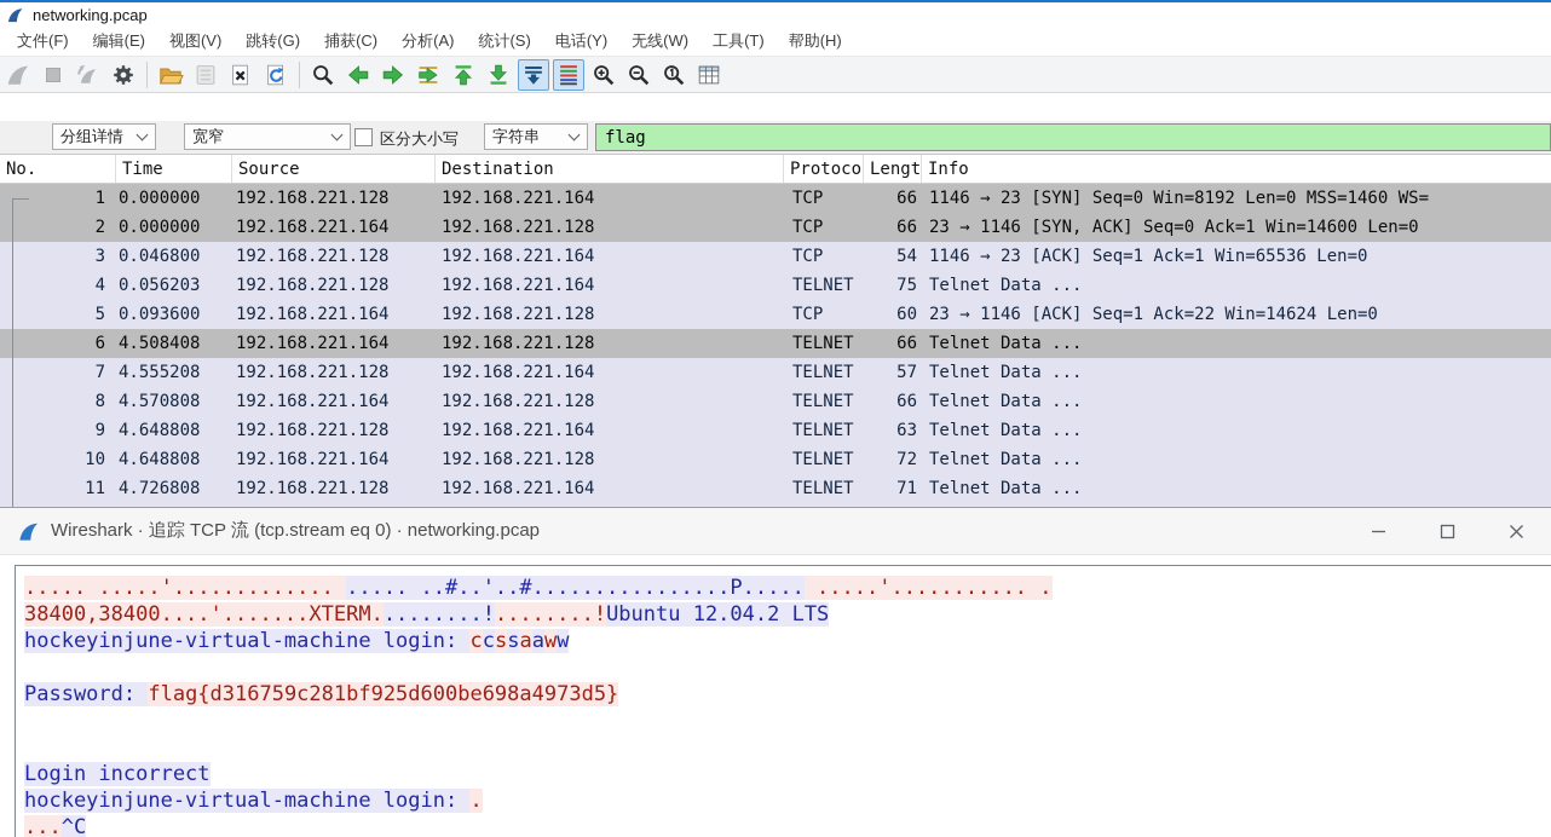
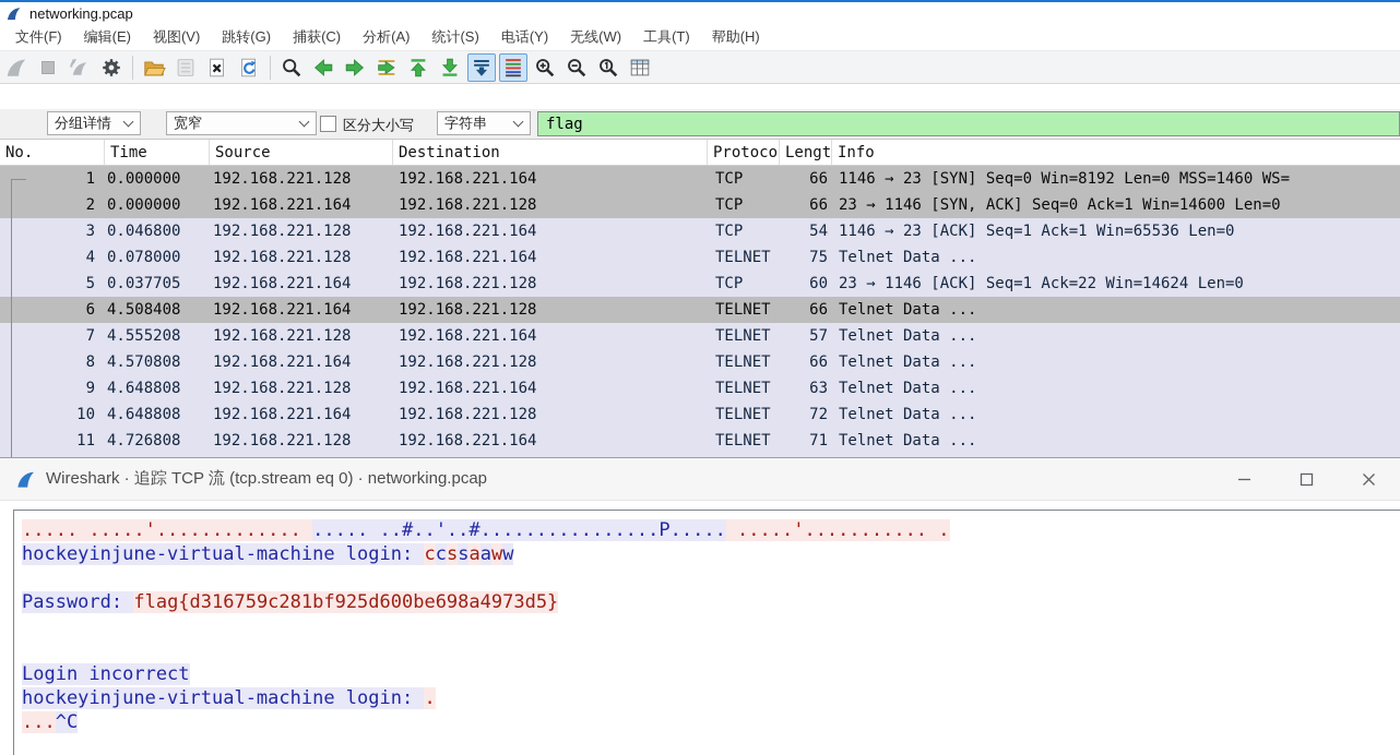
  networking.pcap
  文件(F)
  编辑(E)
  视图(V)
  跳转(G)
  捕获(C)
  分析(A)
  统计(S)
  电话(Y)
  无线(W)
  工具(T)
  帮助(H)
  分组详情
  宽窄
  区分大小写
  字符串
  flag
  No.
  Time
  Source
  Destination
  Protoco
  Lengt
  Info
  1
  0.000000
  192.168.221.128
  192.168.221.164
  TCP
  66
  1146 → 23 [SYN] Seq=0 Win=8192 Len=0 MSS=1460 WS=
  2
  0.000000
  192.168.221.164
  192.168.221.128
  TCP
  66
  23 → 1146 [SYN, ACK] Seq=0 Ack=1 Win=14600 Len=0
  3
  0.046800
  192.168.221.128
  192.168.221.164
  TCP
  54
  1146 → 23 [ACK] Seq=1 Ack=1 Win=65536 Len=0
  4
- 0.056203
+ 0.078000
  192.168.221.128
  192.168.221.164
  TELNET
  75
  Telnet Data ...
  5
- 0.093600
+ 0.037705
  192.168.221.164
  192.168.221.128
  TCP
  60
  23 → 1146 [ACK] Seq=1 Ack=22 Win=14624 Len=0
  6
  4.508408
  192.168.221.164
  192.168.221.128
  TELNET
  66
  Telnet Data ...
  7
  4.555208
  192.168.221.128
  192.168.221.164
  TELNET
  57
  Telnet Data ...
  8
  4.570808
  192.168.221.164
  192.168.221.128
  TELNET
  66
  Telnet Data ...
  9
  4.648808
  192.168.221.128
  192.168.221.164
  TELNET
  63
  Telnet Data ...
  10
  4.648808
  192.168.221.164
  192.168.221.128
  TELNET
  72
  Telnet Data ...
  11
  4.726808
  192.168.221.128
  192.168.221.164
  TELNET
  71
  Telnet Data ...
  Wireshark · 追踪 TCP 流 (tcp.stream eq 0) · networking.pcap
  ..... .....'............. ..... ..#..'..#................P..... .....'........... .
- 38400,38400....'.......XTERM.........!........!Ubuntu 12.04.2 LTS
  hockeyinjune-virtual-machine login: ccssaaww
  Password: flag{d316759c281bf925d600be698a4973d5}
  Login incorrect
  hockeyinjune-virtual-machine login: .
  ...^C
